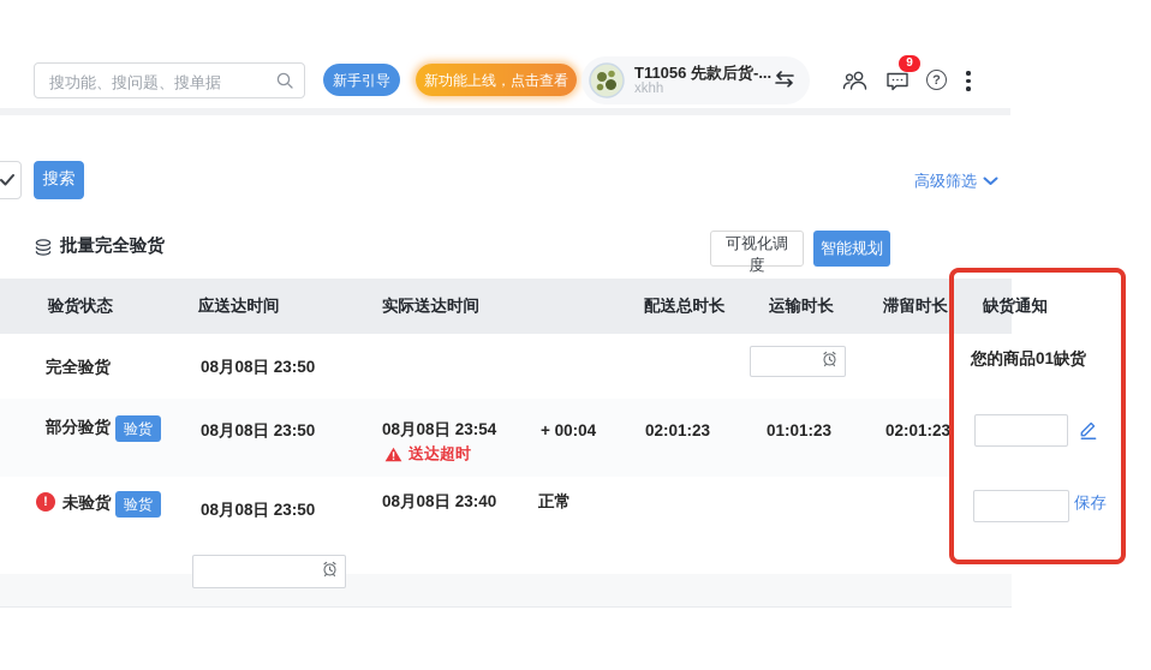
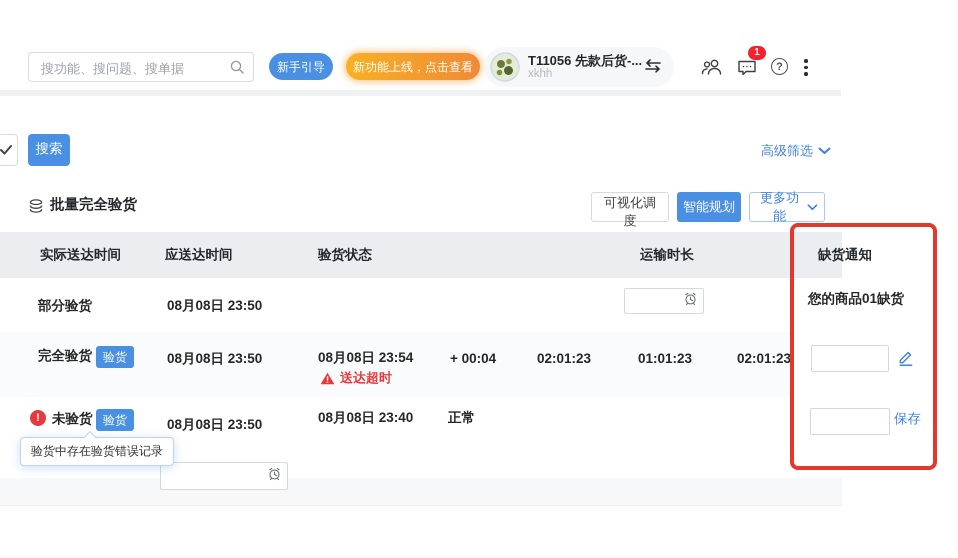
  搜功能、搜问题、搜单据
  新手引导
  新功能上线，点击查看
  T11056 先款后货-...
  xkhh
- 9
+ 1
  ?
  搜索
  高级筛选
  批量完全验货
  可视化调度
  智能规划
+ 更多功能
- 验货状态
+ 实际送达时间
  应送达时间
- 实际送达时间
+ 验货状态
- 配送总时长
  运输时长
- 滞留时长
  缺货通知
- 完全验货
+ 部分验货
  08月08日 23:50
  您的商品01缺货
- 部分验货
+ 完全验货
  验货
  08月08日 23:50
  08月08日 23:54
  送达超时
  + 00:04
  02:01:23
  01:01:23
  02:01:23
  !
  未验货
  验货
  08月08日 23:50
  08月08日 23:40
  正常
  保存
+ 验货中存在验货错误记录
